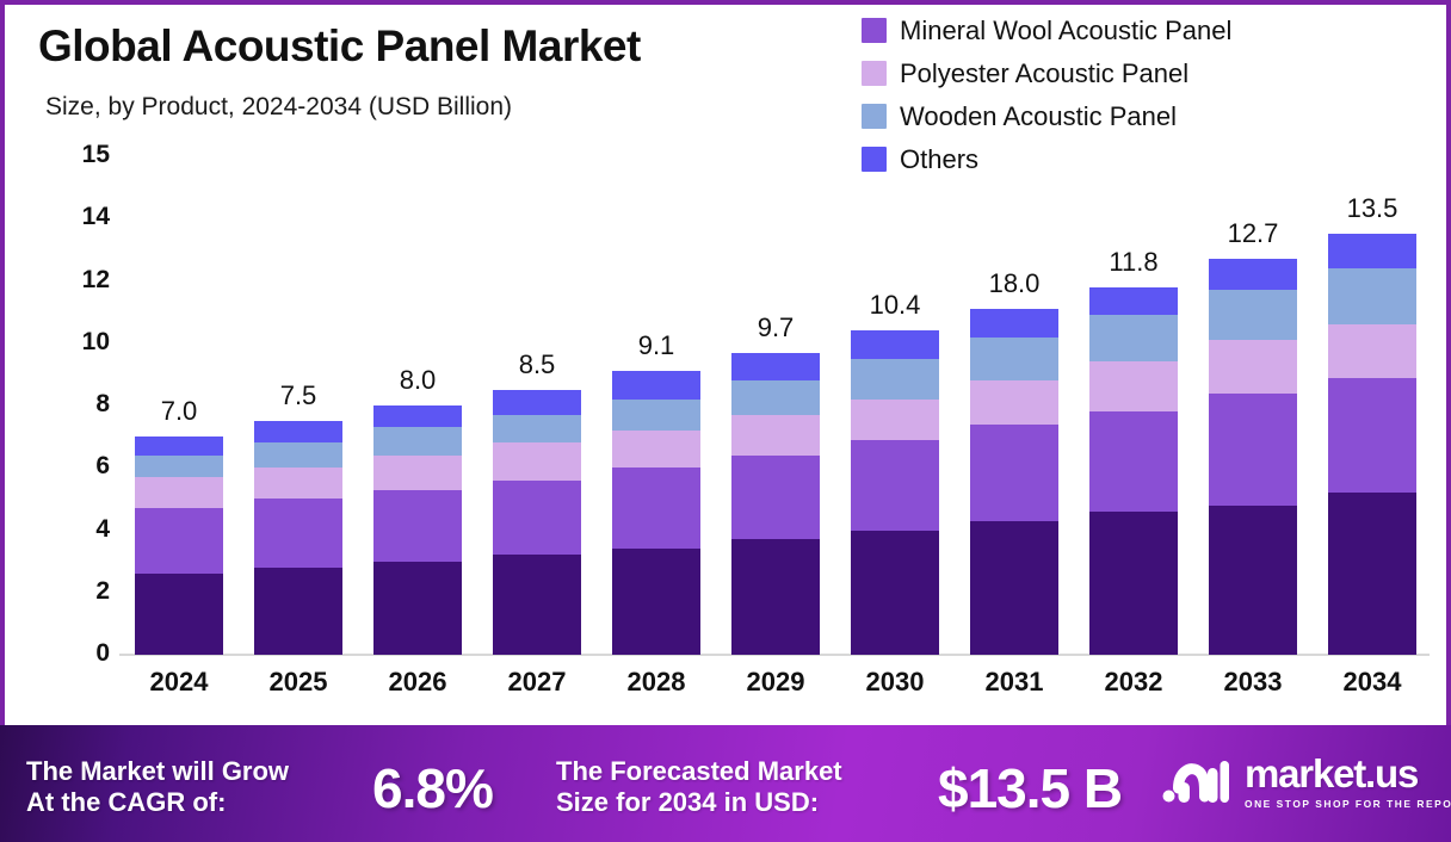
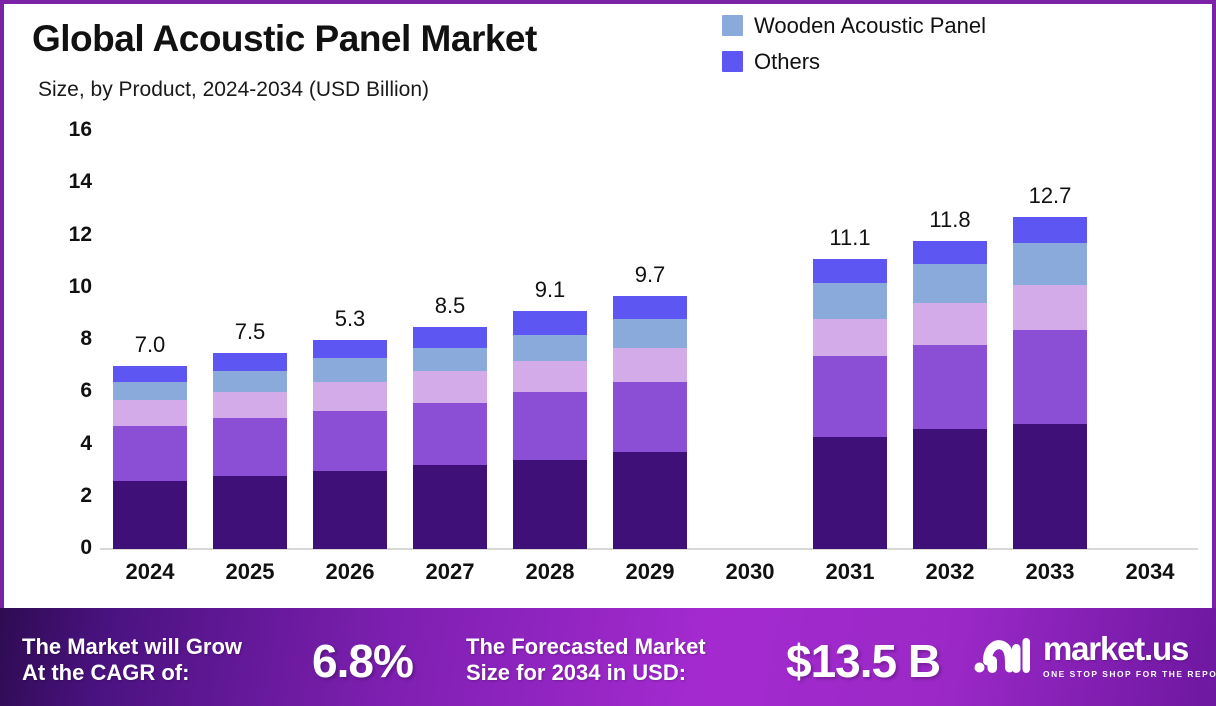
  Global Acoustic Panel Market
  Size, by Product, 2024-2034 (USD Billion)
- Mineral Wool Acoustic Panel
- Polyester Acoustic Panel
  Wooden Acoustic Panel
  Others
  0
  2
  4
  6
  8
  10
  12
  14
- 15
+ 16
  7.0
  7.5
- 8.0
+ 5.3
  8.5
  9.1
  9.7
- 10.4
- 18.0
+ 11.1
  11.8
  12.7
- 13.5
  2024
  2025
  2026
  2027
  2028
  2029
  2030
  2031
  2032
  2033
  2034
  The Market will Grow
  At the CAGR of:
  6.8%
  The Forecasted Market
  Size for 2034 in USD:
  $13.5 B
  market.us
  ONE STOP SHOP FOR THE REPO
